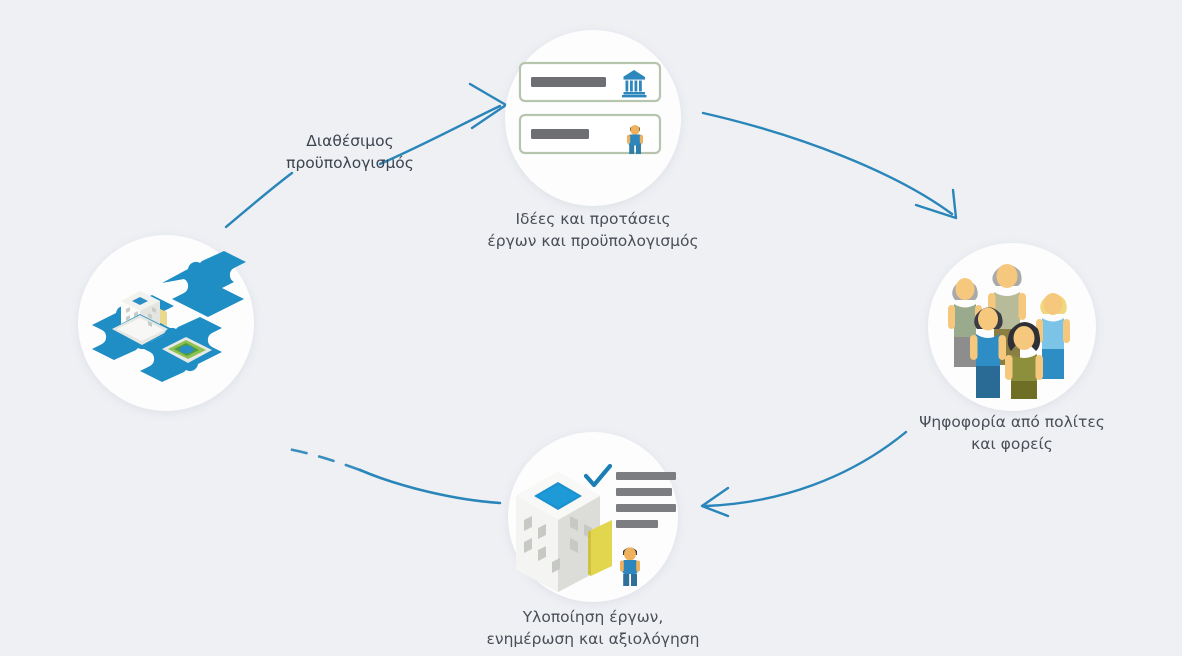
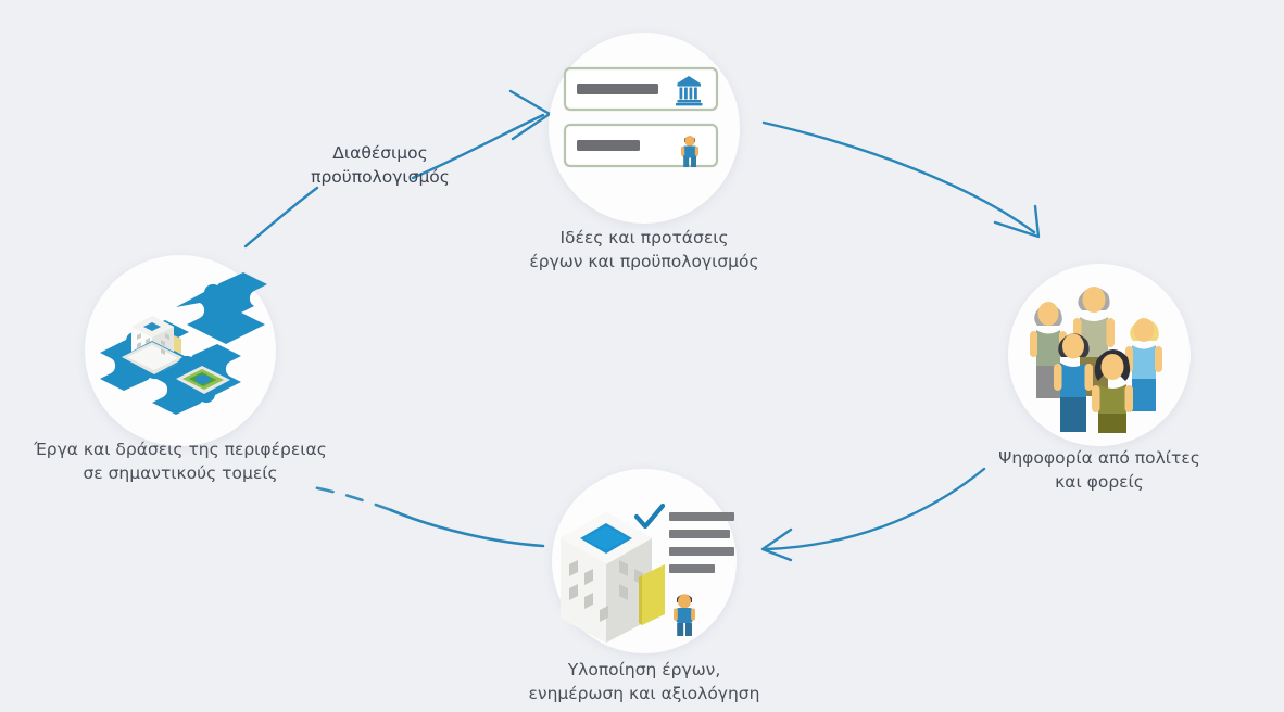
+ Έργα και δράσεις της περιφέρειας
+ σε σημαντικούς τομείς
  Ιδέες και προτάσεις
  έργων και προϋπολογισμός
  Ψηφοφορία από πολίτες
  και φορείς
  Υλοποίηση έργων,
  ενημέρωση και αξιολόγηση
  Διαθέσιμος
  προϋπολογισμός
